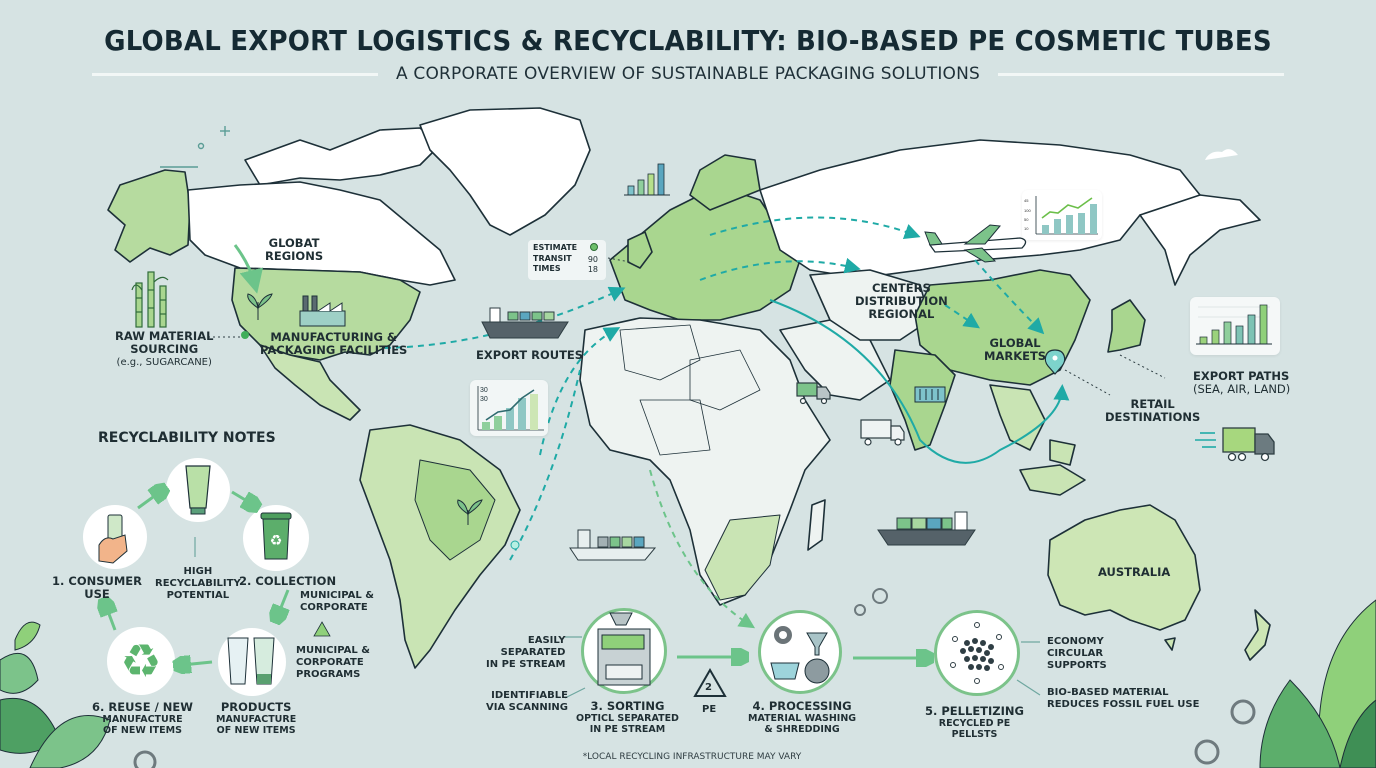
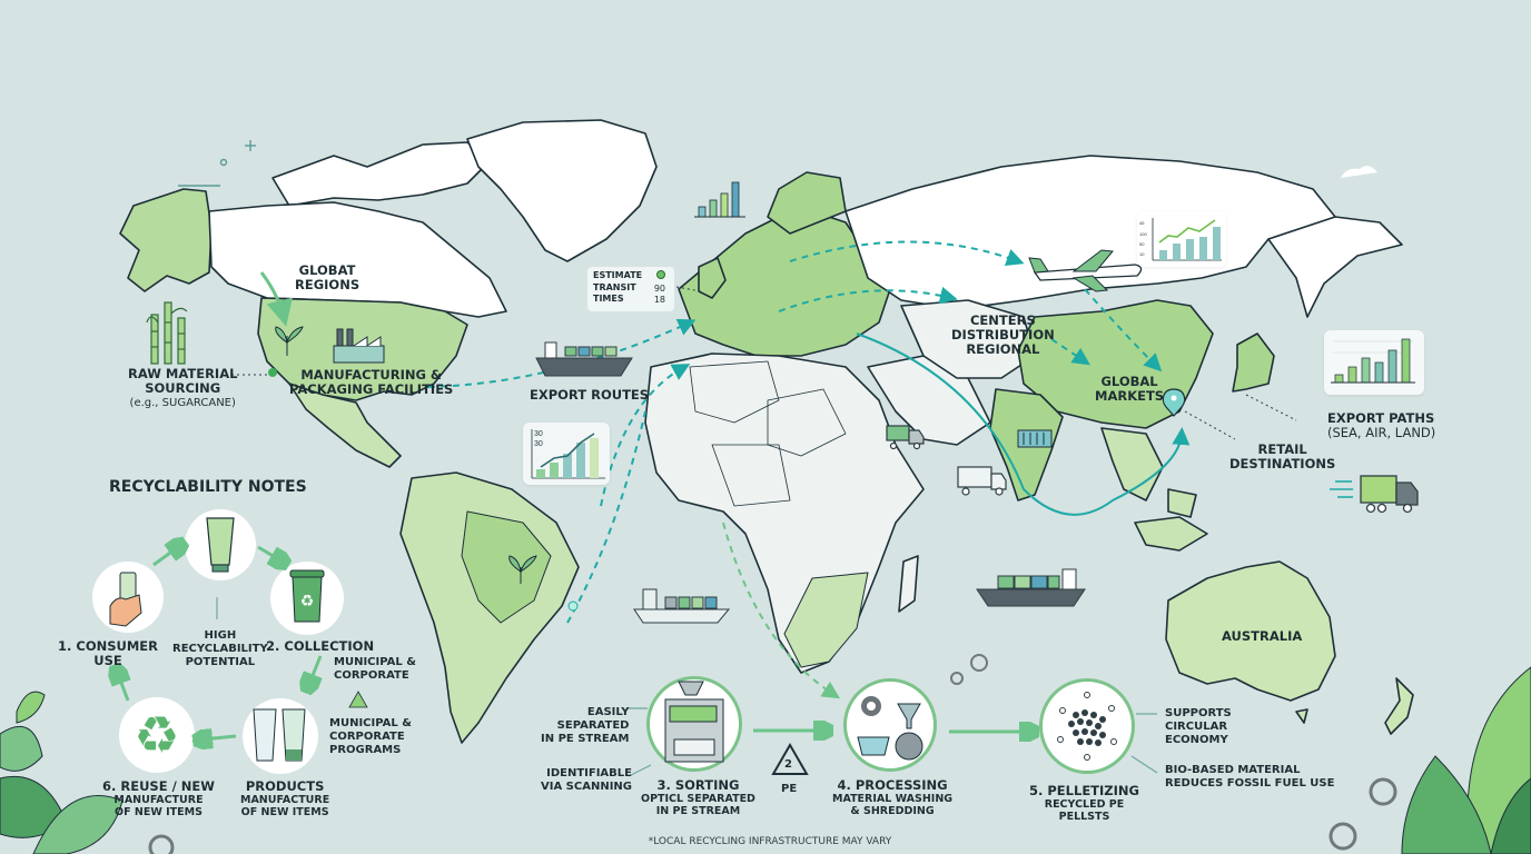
- GLOBAL EXPORT LOGISTICS & RECYCLABILITY: BIO-BASED PE COSMETIC TUBES
- A CORPORATE OVERVIEW OF SUSTAINABLE PACKAGING SOLUTIONS
  GLOBAT
  REGIONS
  RAW MATERIAL
  SOURCING
  (e.g., SUGARCANE)
  MANUFACTURING &
  PACKAGING FACILITIES
  EXPORT ROUTES
  ESTIMATE
  TRANSIT
  TIMES
  90
  18
  CENTERS
  DISTRIBUTION
  REGIONAL
  GLOBAL
  MARKETS
  EXPORT PATHS
  (SEA, AIR, LAND)
  RETAIL
  DESTINATIONS
  AUSTRALIA
  RECYCLABILITY NOTES
  ♻
  ♻
  2
  PE
  1. CONSUMER
  USE
  HIGH
  RECYCLABILITY
  POTENTIAL
  2. COLLECTION
  MUNICIPAL &
  CORPORATE
  MUNICIPAL &
  CORPORATE
  PROGRAMS
  6. REUSE / NEW
  MANUFACTURE
  OF NEW ITEMS
  PRODUCTS
  MANUFACTURE
  OF NEW ITEMS
  EASILY
  SEPARATED
  IN PE STREAM
  IDENTIFIABLE
  VIA SCANNING
  3. SORTING
  OPTICL SEPARATED
  IN PE STREAM
  4. PROCESSING
  MATERIAL WASHING
  & SHREDDING
  5. PELLETIZING
  RECYCLED PE
  PELLSTS
- ECONOMY
+ SUPPORTS
  CIRCULAR
- SUPPORTS
+ ECONOMY
  BIO-BASED MATERIAL
  REDUCES FOSSIL FUEL USE
  *LOCAL RECYCLING INFRASTRUCTURE MAY VARY
